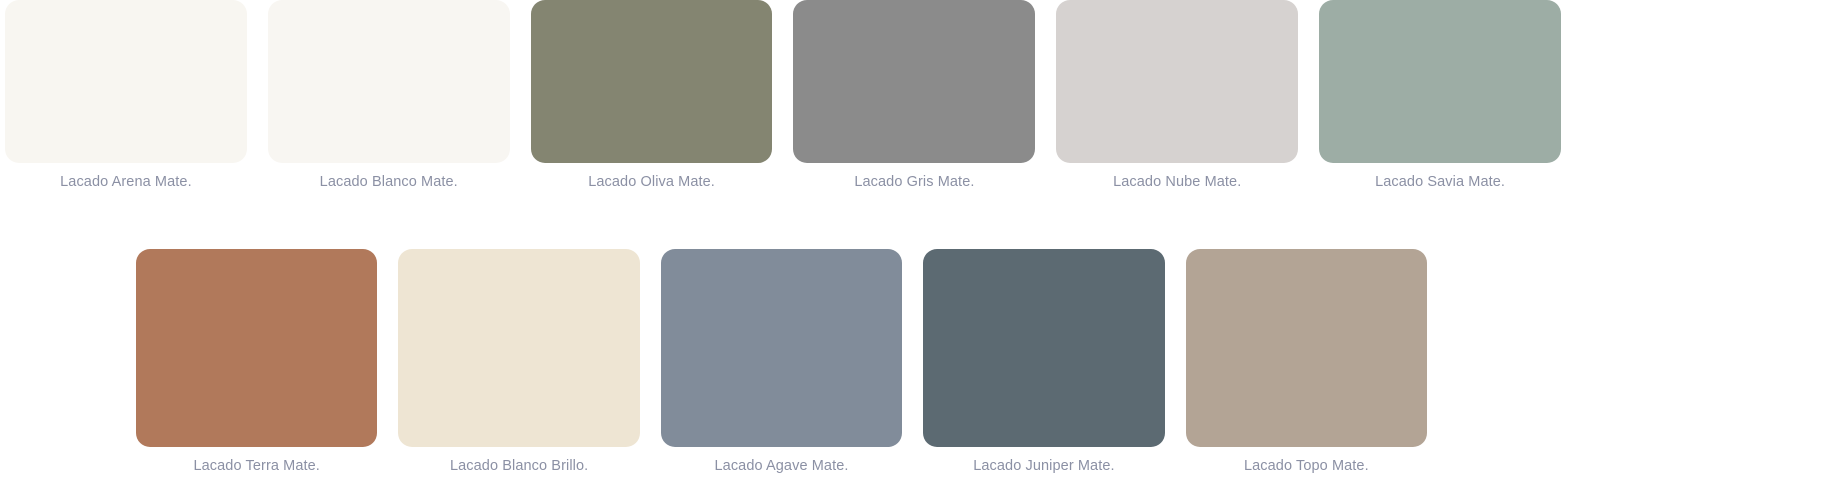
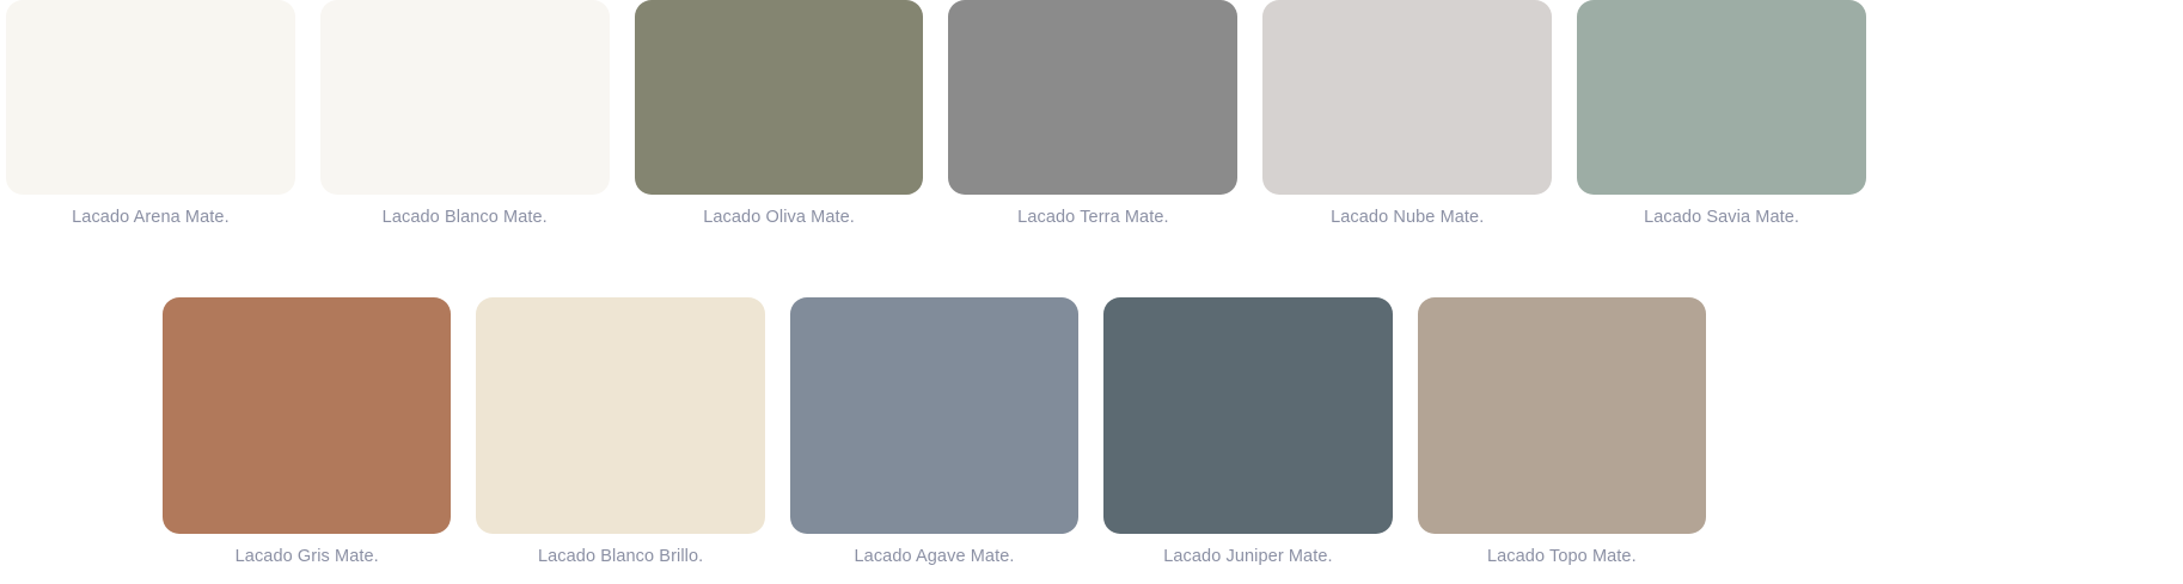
  Lacado Arena Mate.
  Lacado Blanco Mate.
  Lacado Oliva Mate.
- Lacado Gris Mate.
+ Lacado Terra Mate.
  Lacado Nube Mate.
  Lacado Savia Mate.
- Lacado Terra Mate.
+ Lacado Gris Mate.
  Lacado Blanco Brillo.
  Lacado Agave Mate.
  Lacado Juniper Mate.
  Lacado Topo Mate.
